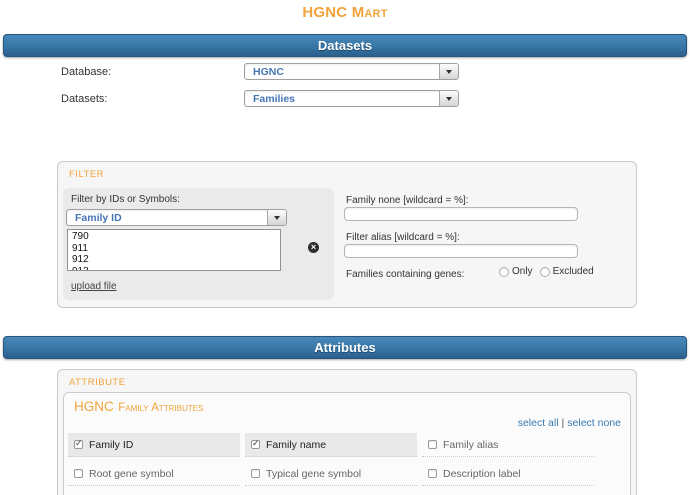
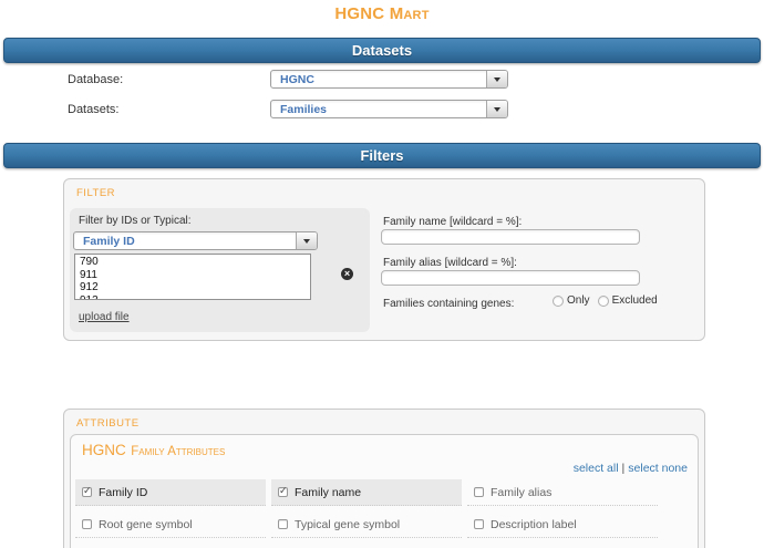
  HGNC Mart
  Datasets
  Database:
  HGNC
  Datasets:
  Families
+ Filters
  FILTER
- Filter by IDs or Symbols:
+ Filter by IDs or Typical:
  Family ID
  790
  911
  912
  ×
  upload file
- Family none [wildcard = %]:
+ Family name [wildcard = %]:
- Filter alias [wildcard = %]:
+ Family alias [wildcard = %]:
  Families containing genes:
  Only
  Excluded
- Attributes
  ATTRIBUTE
  HGNC Family Attributes
  select all | select none
  Family ID
  Family name
  Family alias
  Root gene symbol
  Typical gene symbol
  Description label
